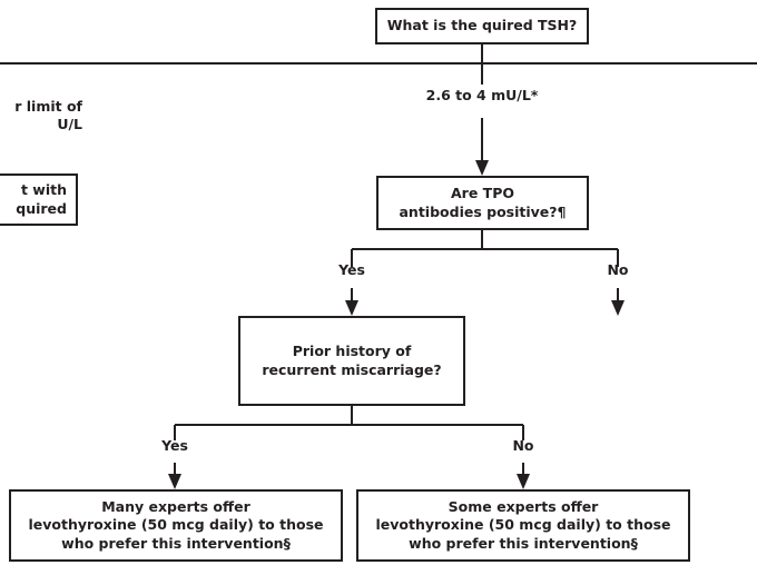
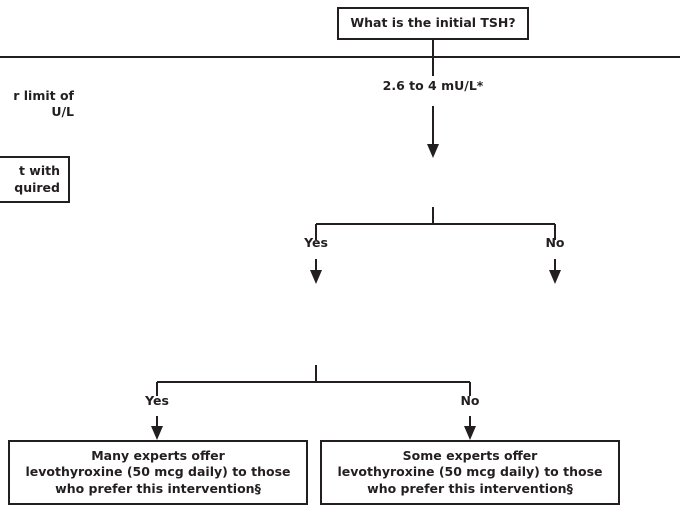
- What is the quired TSH?
+ What is the initial TSH?
- Are TPO
- antibodies positive?¶
- Prior history of
- recurrent miscarriage?
  Many experts offer
  levothyroxine (50 mcg daily) to those
  who prefer this intervention§
  Some experts offer
  levothyroxine (50 mcg daily) to those
  who prefer this intervention§
  t with
  quired
  2.6 to 4 mU/L*
  r limit of
  U/L
  Yes
  No
  Yes
  No
